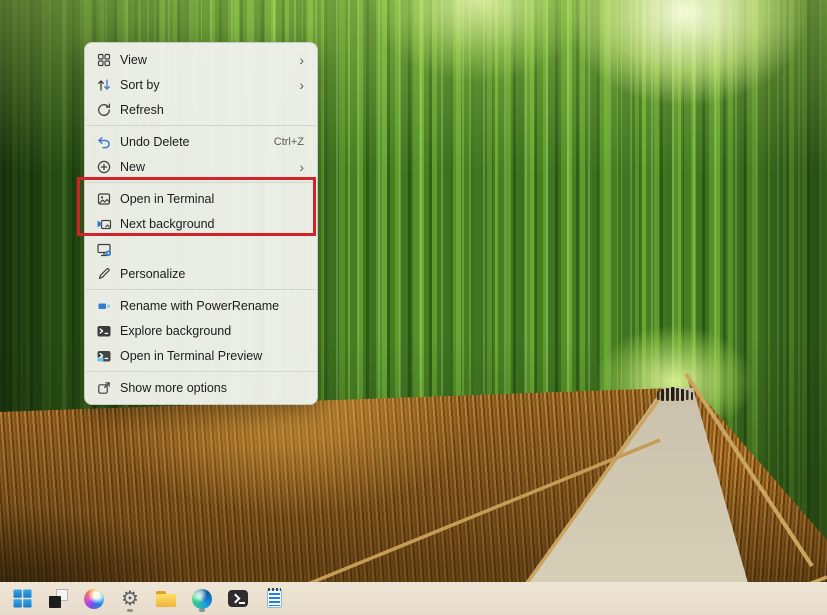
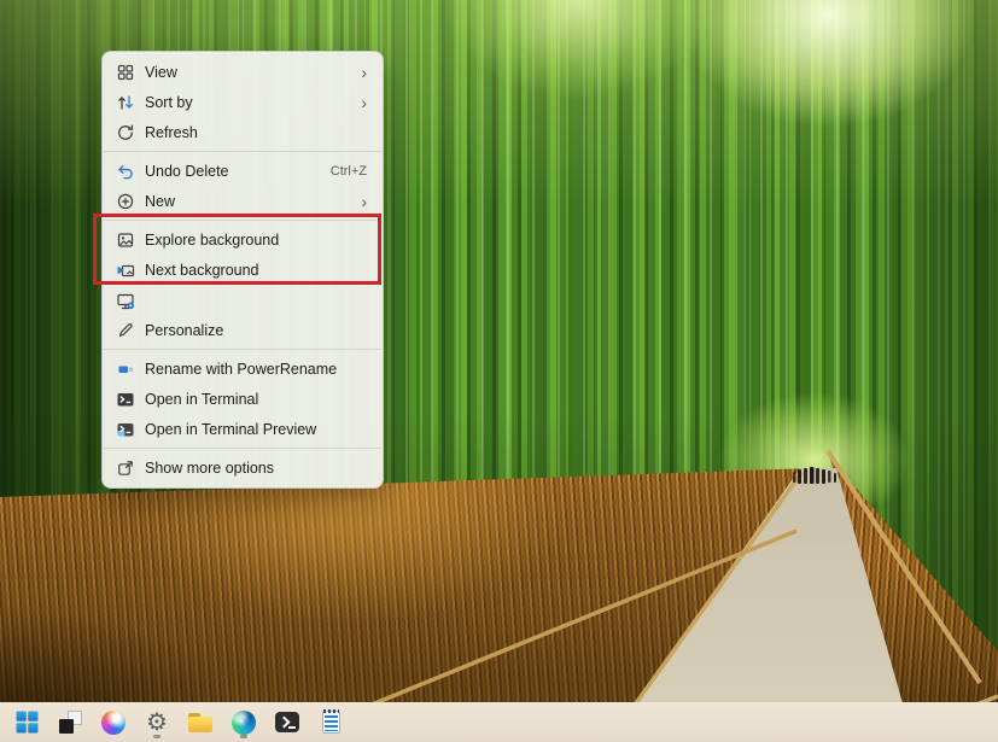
  View
  ›
  Sort by
  ›
  Refresh
  Undo Delete
  Ctrl+Z
  New
  ›
- Open in Terminal
+ Explore background
  Next background
  Personalize
  Rename with PowerRename
- Explore background
+ Open in Terminal
  Open in Terminal Preview
  Show more options
  ⚙
